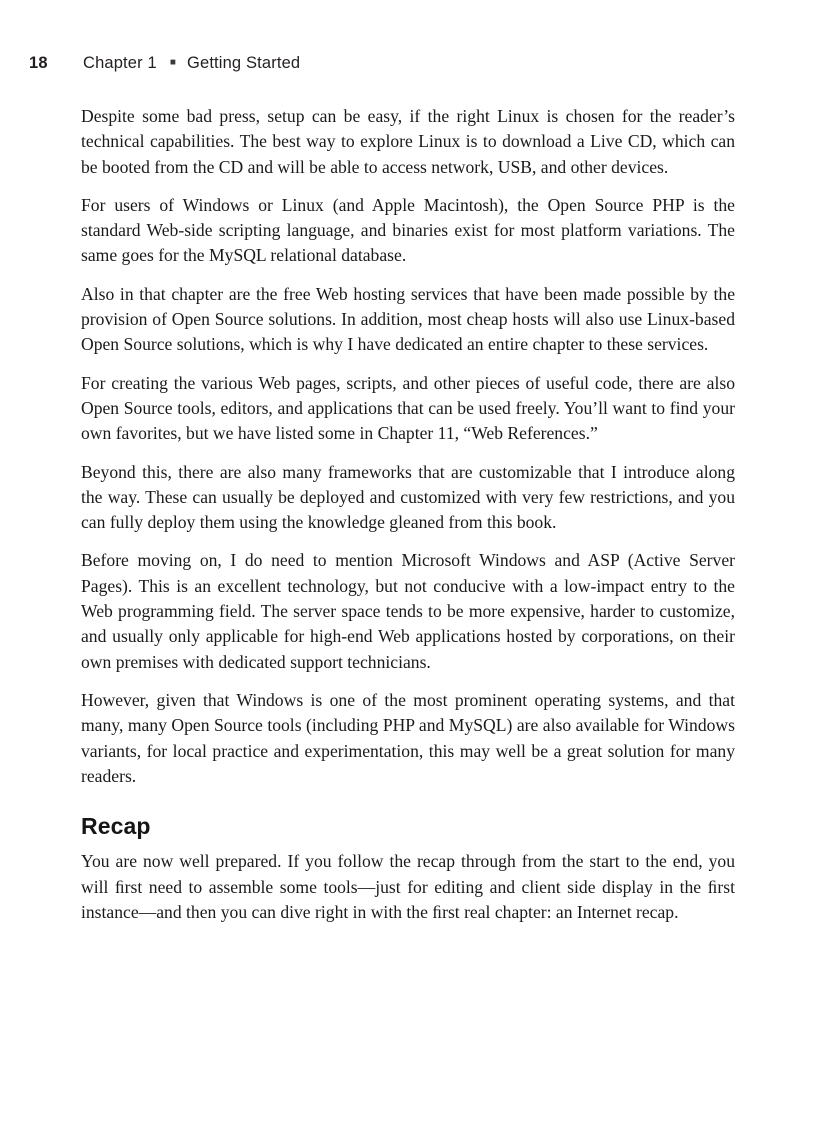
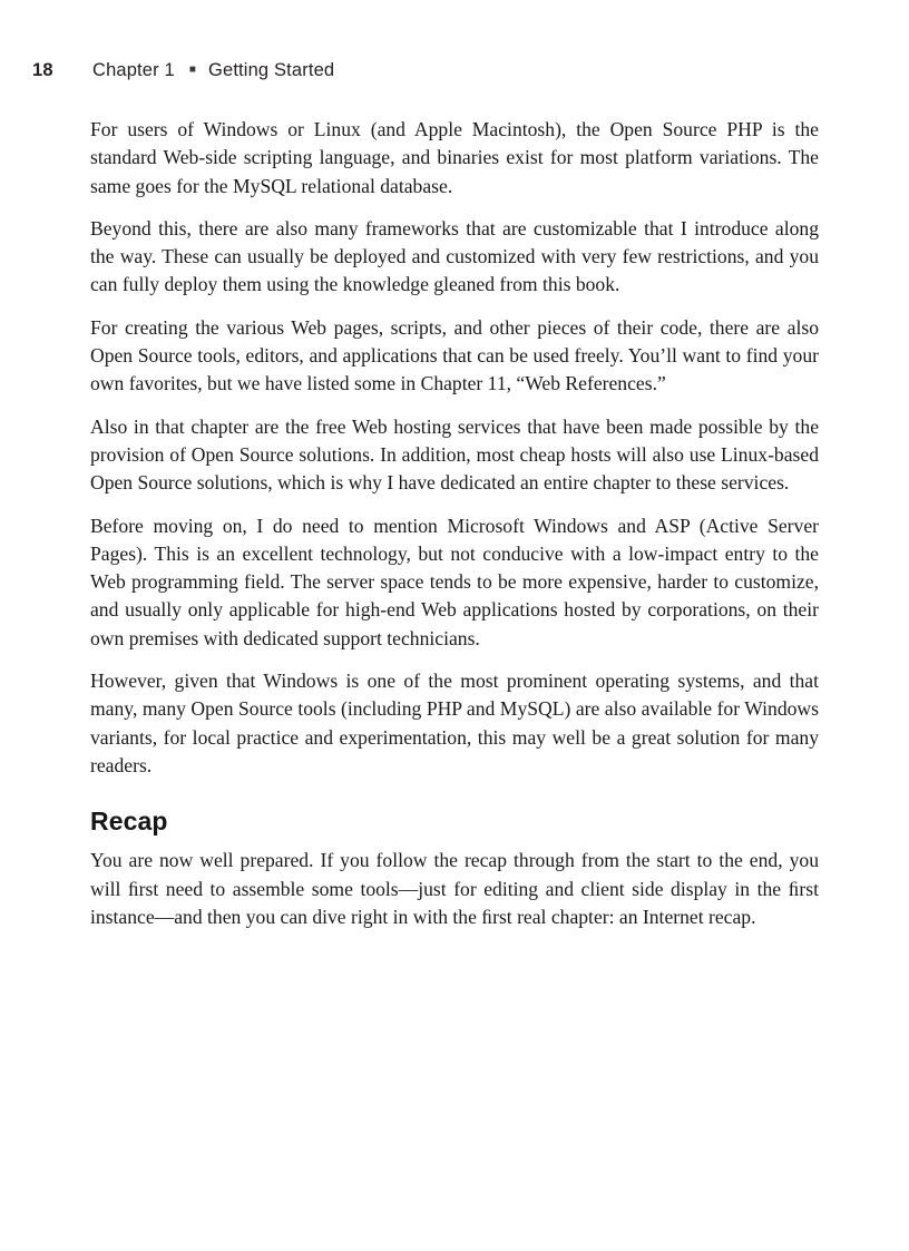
  18
  Chapter 1
  ■
  Getting Started
- Despite some bad press, setup can be easy, if the right Linux is chosen for the reader’s technical capabilities. The best way to explore Linux is to download a Live CD, which can be booted from the CD and will be able to access network, USB, and other devices.
  For users of Windows or Linux (and Apple Macintosh), the Open Source PHP is the standard Web-side scripting language, and binaries exist for most platform variations. The same goes for the MySQL relational database.
- Also in that chapter are the free Web hosting services that have been made possible by the provision of Open Source solutions. In addition, most cheap hosts will also use Linux-based Open Source solutions, which is why I have dedicated an entire chapter to these services.
+ Beyond this, there are also many frameworks that are customizable that I introduce along the way. These can usually be deployed and customized with very few restrictions, and you can fully deploy them using the knowledge gleaned from this book.
- For creating the various Web pages, scripts, and other pieces of useful code, there are also Open Source tools, editors, and applications that can be used freely. You’ll want to find your own favorites, but we have listed some in Chapter 11, “Web References.”
+ For creating the various Web pages, scripts, and other pieces of their code, there are also Open Source tools, editors, and applications that can be used freely. You’ll want to find your own favorites, but we have listed some in Chapter 11, “Web References.”
- Beyond this, there are also many frameworks that are customizable that I introduce along the way. These can usually be deployed and customized with very few restrictions, and you can fully deploy them using the knowledge gleaned from this book.
+ Also in that chapter are the free Web hosting services that have been made possible by the provision of Open Source solutions. In addition, most cheap hosts will also use Linux-based Open Source solutions, which is why I have dedicated an entire chapter to these services.
  Before moving on, I do need to mention Microsoft Windows and ASP (Active Server Pages). This is an excellent technology, but not conducive with a low-impact entry to the Web programming field. The server space tends to be more expensive, harder to customize, and usually only applicable for high-end Web applications hosted by corporations, on their own premises with dedicated support technicians.
  However, given that Windows is one of the most prominent operating systems, and that many, many Open Source tools (including PHP and MySQL) are also available for Windows variants, for local practice and experimentation, this may well be a great solution for many readers.
  Recap
  You are now well prepared. If you follow the recap through from the start to the end, you will ﬁrst need to assemble some tools—just for editing and client side display in the ﬁrst instance—and then you can dive right in with the ﬁrst real chapter: an Internet recap.
